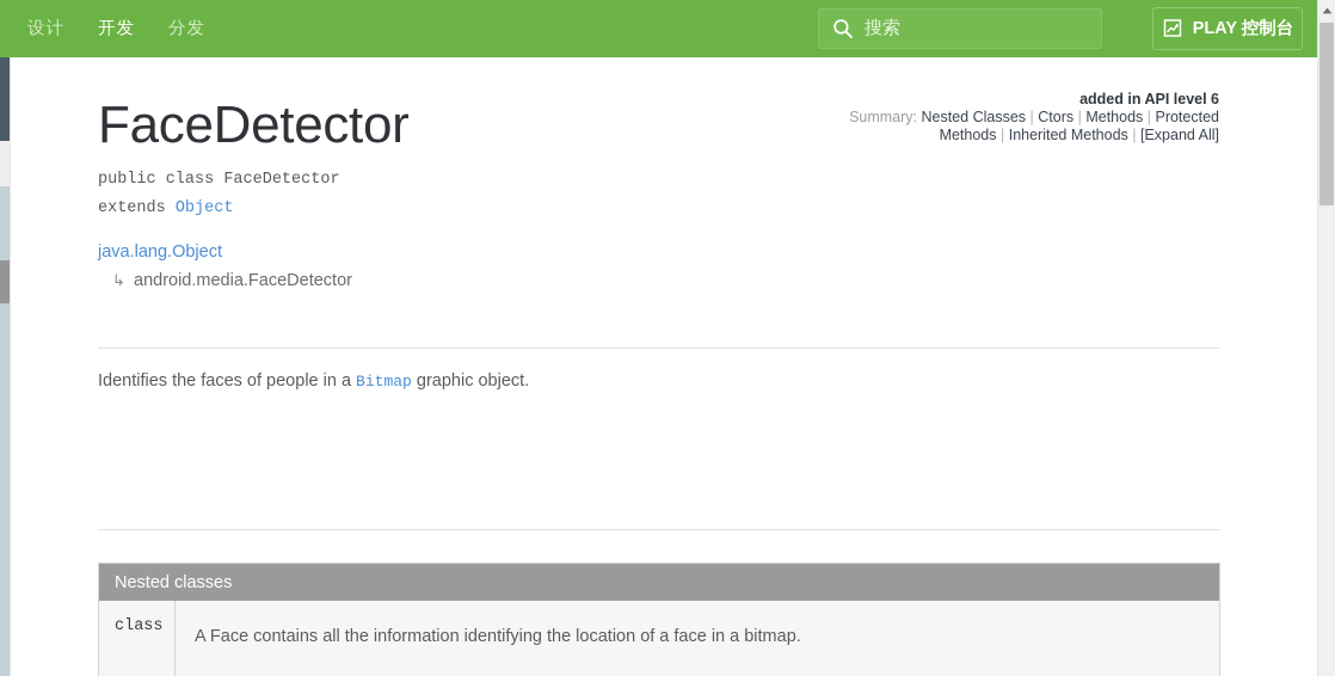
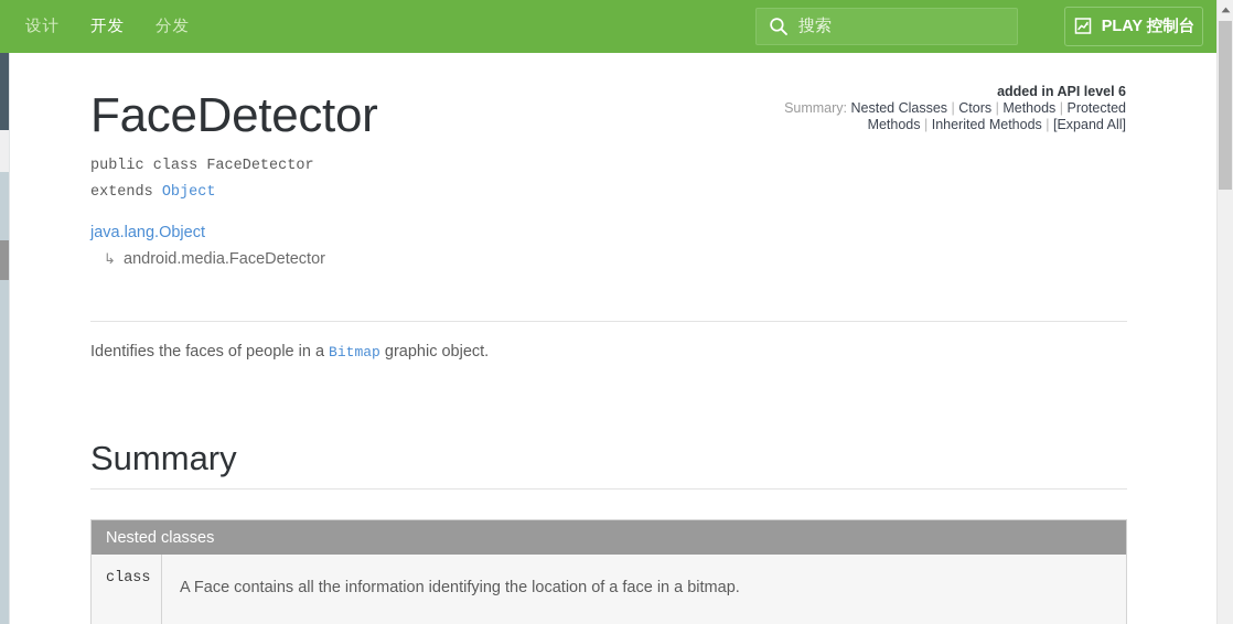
  设计
  开发
  分发
  搜索
  PLAY 控制台
  added in API level 6
  Summary: Nested Classes | Ctors | Methods | Protected Methods | Inherited Methods | [Expand All]
  FaceDetector
  public class FaceDetector
  extends Object
  java.lang.Object
  ↳ android.media.FaceDetector
  Identifies the faces of people in a Bitmap graphic object.
+ Summary
  Nested classes
  class
  A Face contains all the information identifying the location of a face in a bitmap.
